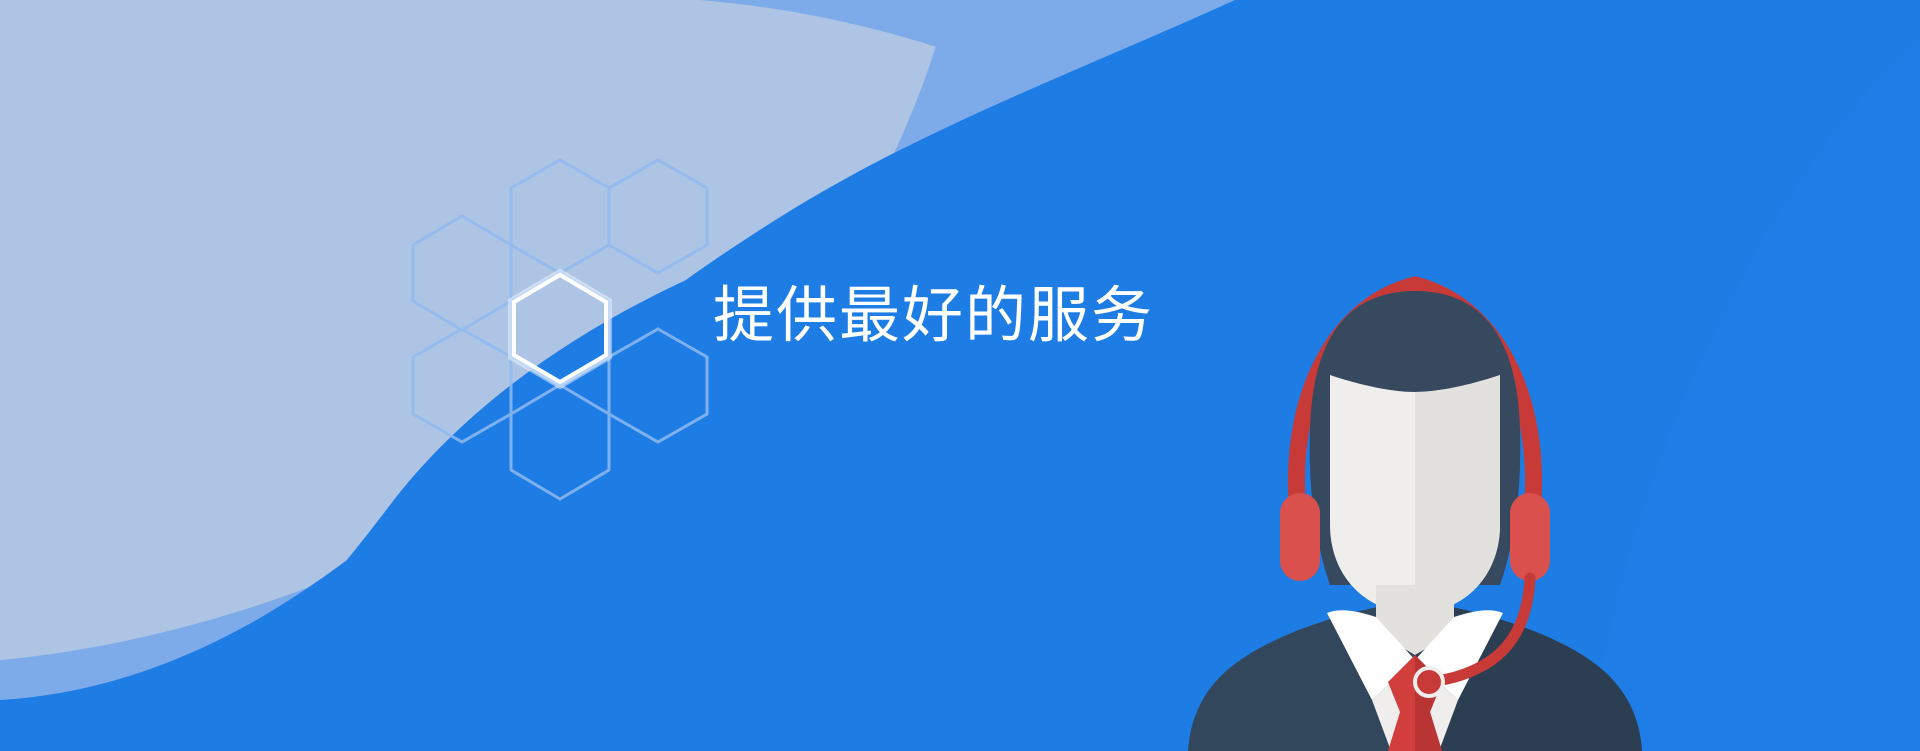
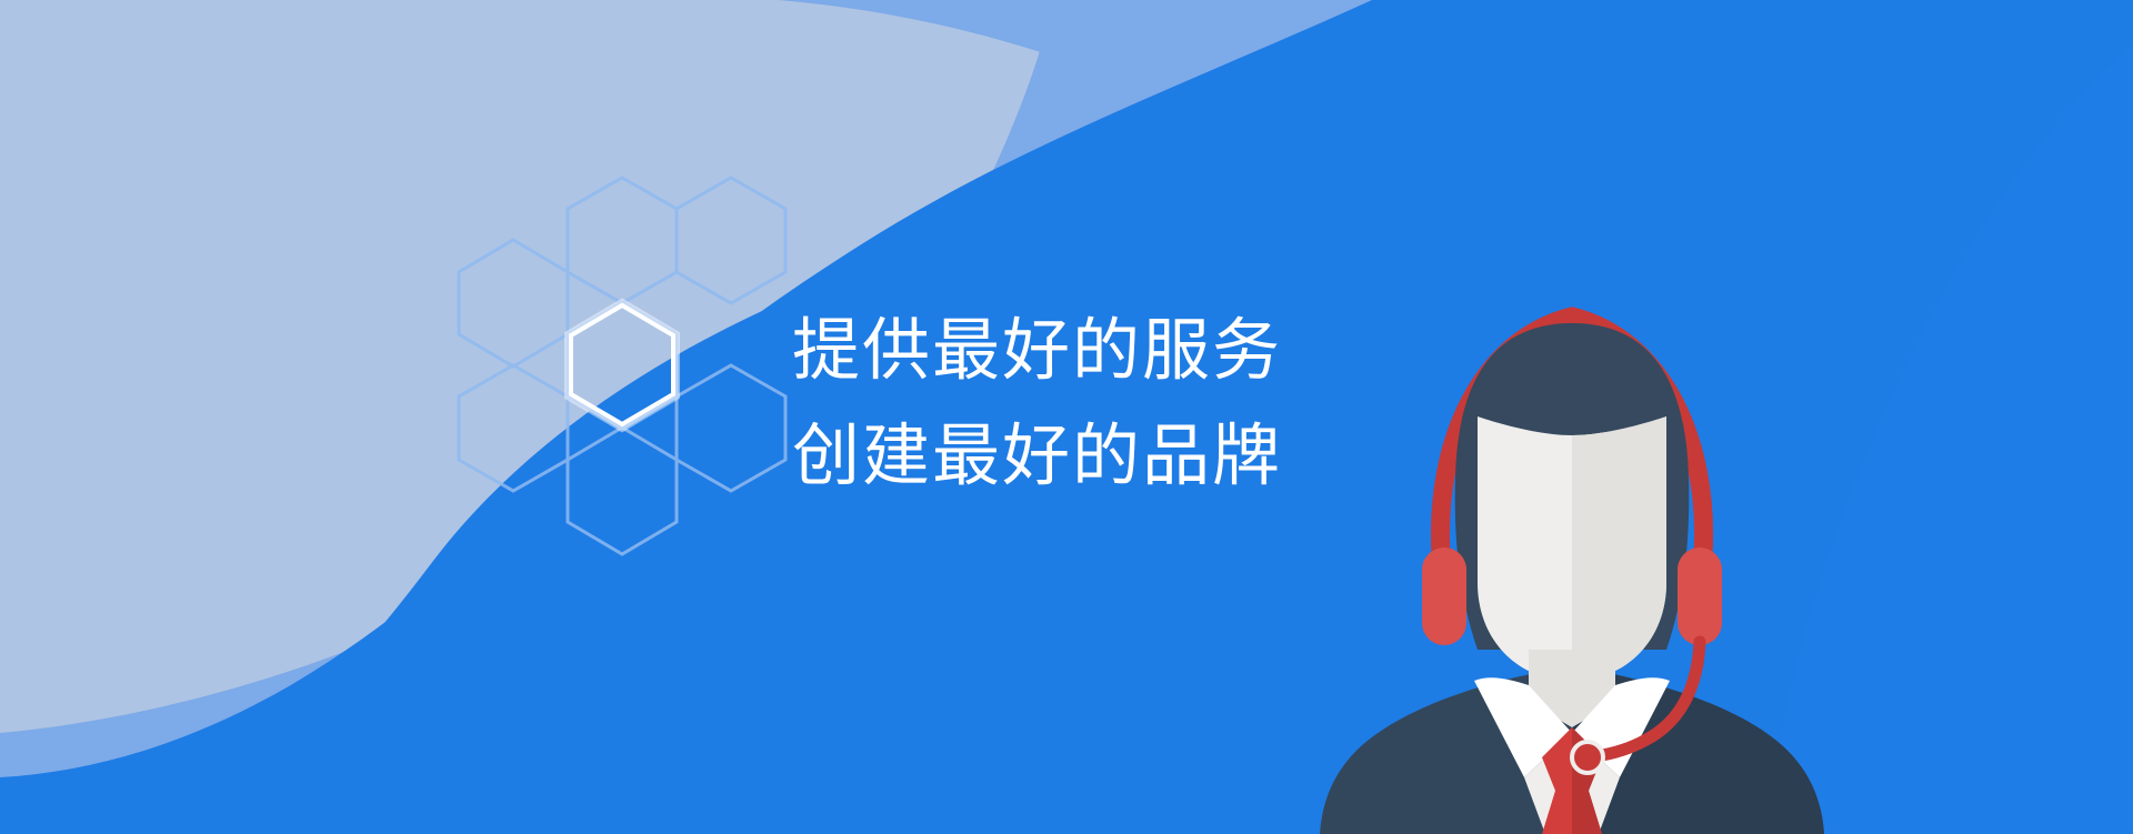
  提供最好的服务
+ 创建最好的品牌
